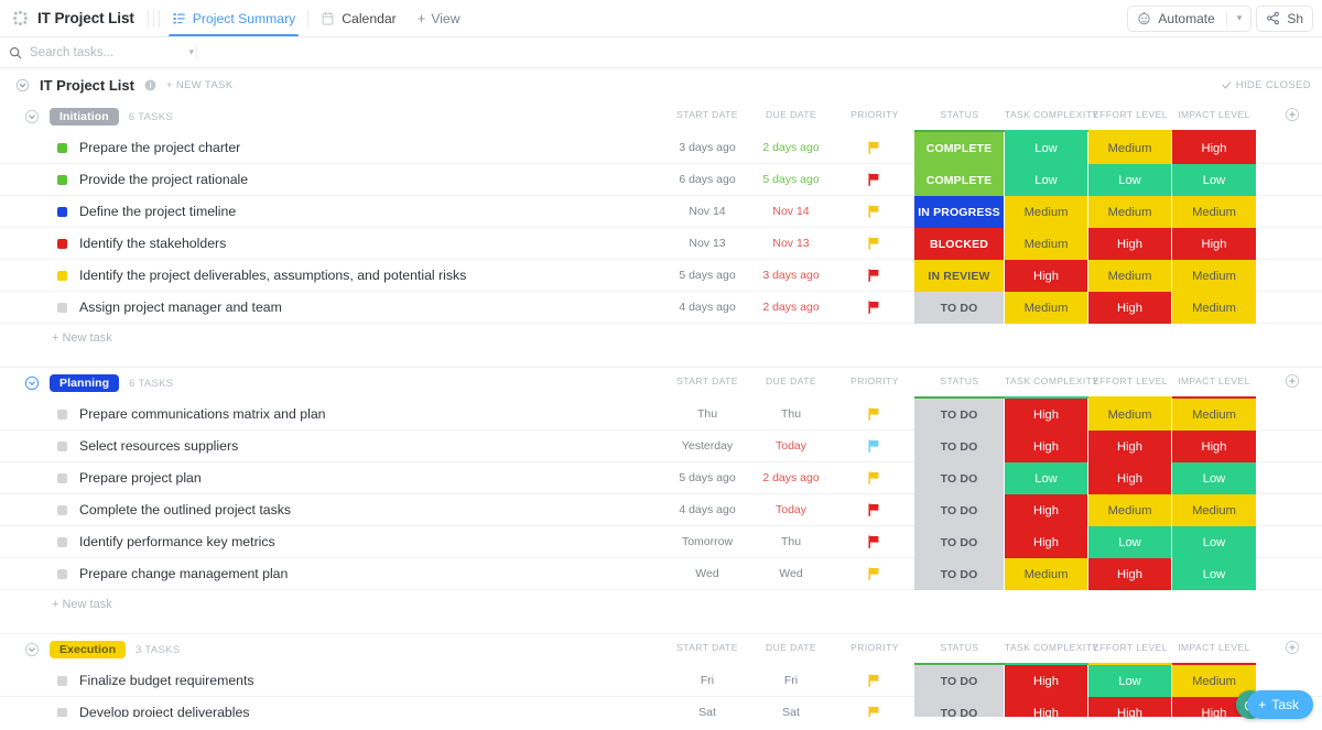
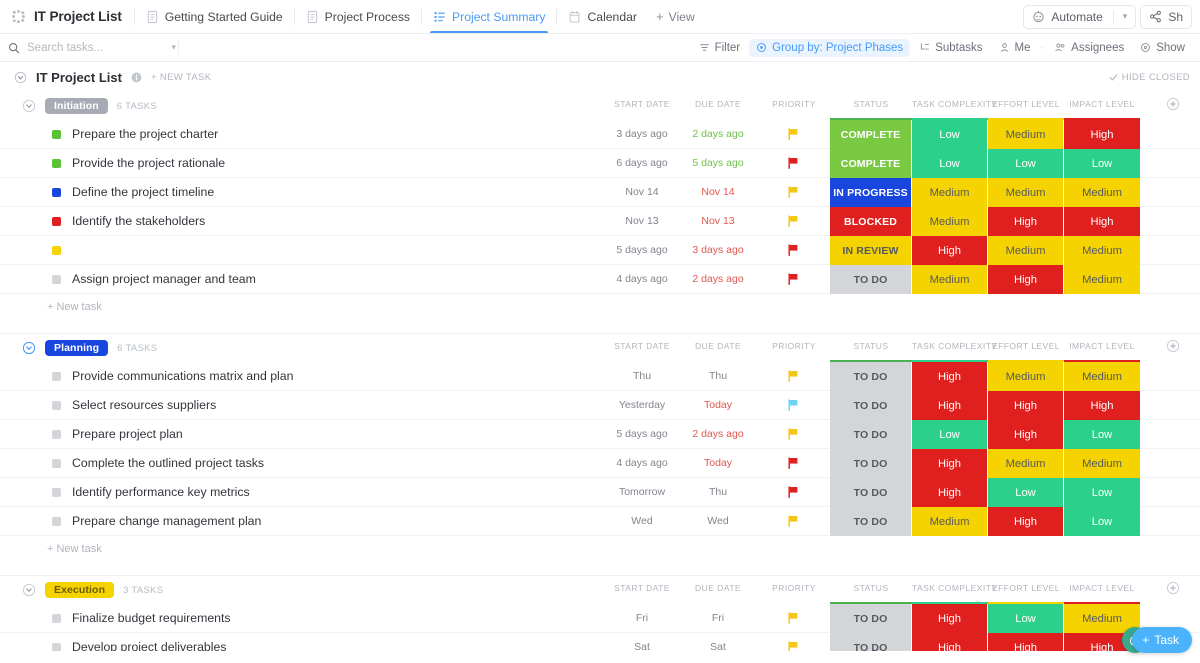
  IT Project List
+ Getting Started Guide
+ Project Process
  Project Summary
  Calendar
  +
  View
  Automate
  ▾
  Sh
  Search tasks...
  ▾
+ Filter
+ Group by: Project Phases
+ Subtasks
+ Me
+ ·
+ Assignees
+ Show
  IT Project List
  + NEW TASK
  HIDE CLOSED
  Initiation
  6 TASKS
  START DATE
  DUE DATE
  PRIORITY
  STATUS
  TASK COMPLEXI
  EFFORT LEVEL
  IMPACT LEVEL
  Prepare the project charter
  3 days ago
  2 days ago
  COMPLETE
  Low
  Medium
  High
  Provide the project rationale
  6 days ago
  5 days ago
  COMPLETE
  Low
  Low
  Low
  Define the project timeline
  Nov 14
  Nov 14
  IN PROGRESS
  Medium
  Medium
  Medium
  Identify the stakeholders
  Nov 13
  Nov 13
  BLOCKED
  Medium
  High
  High
- Identify the project deliverables, assumptions, and potential risks
  5 days ago
  3 days ago
  IN REVIEW
  High
  Medium
  Medium
  Assign project manager and team
  4 days ago
  2 days ago
  TO DO
  Medium
  High
  Medium
  + New task
  Planning
  6 TASKS
  START DATE
  DUE DATE
  PRIORITY
  STATUS
  TASK COMPLEXI
  EFFORT LEVEL
  IMPACT LEVEL
- Prepare communications matrix and plan
+ Provide communications matrix and plan
  Thu
  Thu
  TO DO
  High
  Medium
  Medium
  Select resources suppliers
  Yesterday
  Today
  TO DO
  High
  High
  High
  Prepare project plan
  5 days ago
  2 days ago
  TO DO
  Low
  High
  Low
  Complete the outlined project tasks
  4 days ago
  Today
  TO DO
  High
  Medium
  Medium
  Identify performance key metrics
  Tomorrow
  Thu
  TO DO
  High
  Low
  Low
  Prepare change management plan
  Wed
  Wed
  TO DO
  Medium
  High
  Low
  + New task
  Execution
  3 TASKS
  START DATE
  DUE DATE
  PRIORITY
  STATUS
  TASK COMPLEXI
  EFFORT LEVEL
  IMPACT LEVEL
  Finalize budget requirements
  Fri
  Fri
  TO DO
  High
  Low
  Medium
  Develop project deliverables
  Sat
  Sat
  TO DO
  High
  High
  High
  +
  Task
